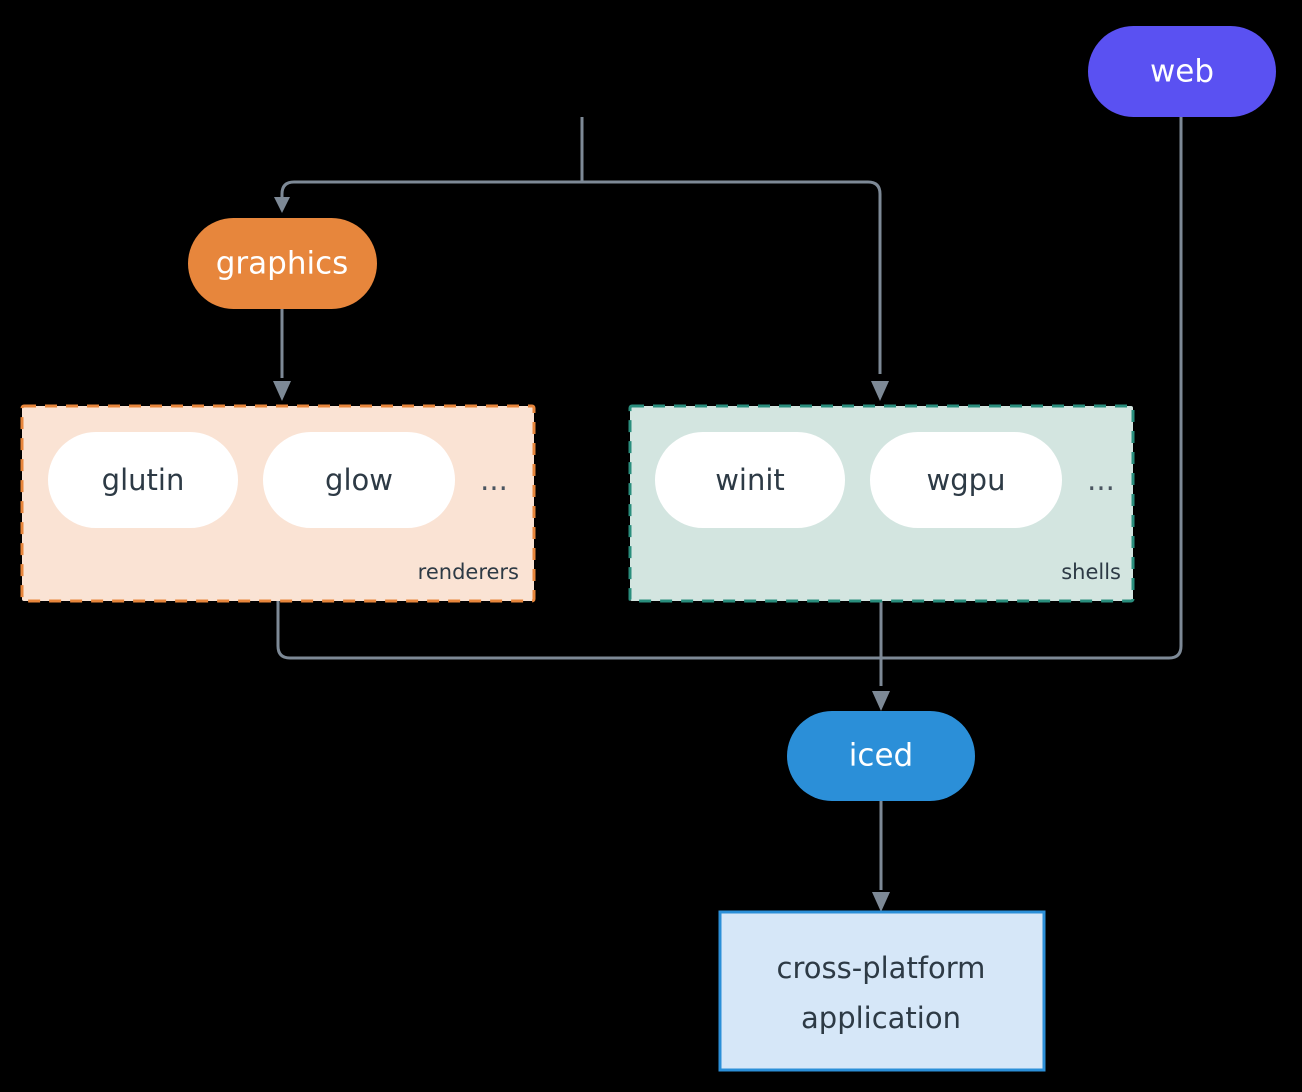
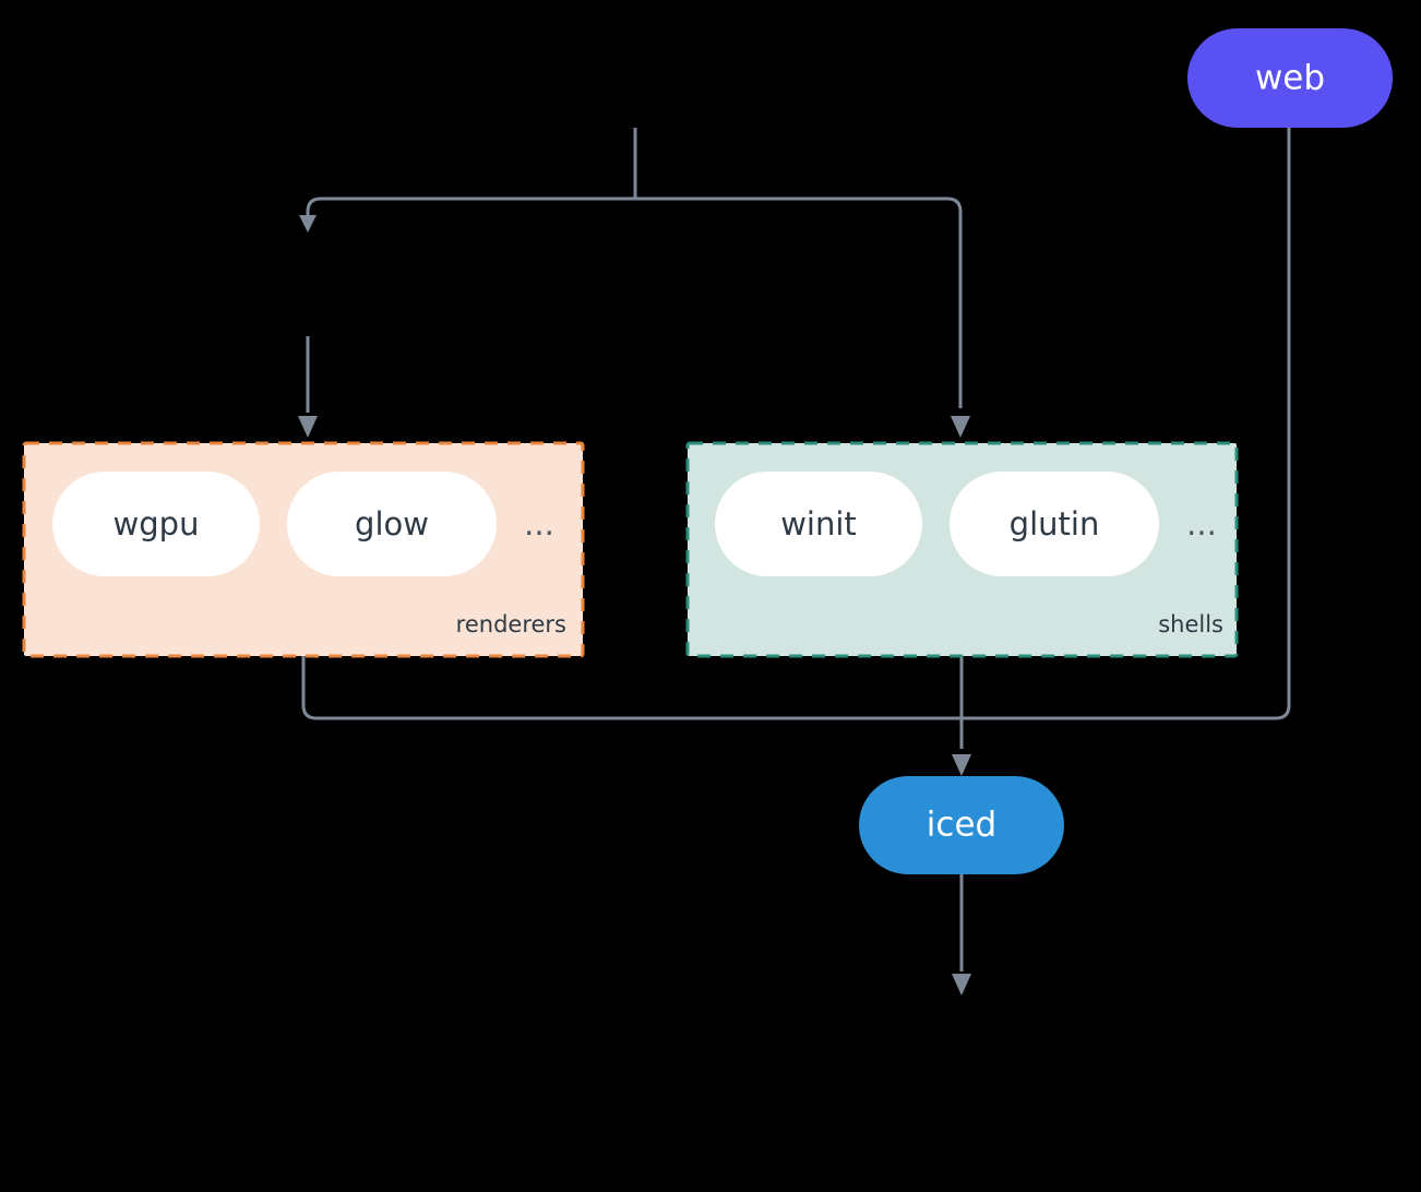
- glutin
+ wgpu
  glow
  ...
  renderers
  winit
- wgpu
+ glutin
  ...
  shells
  web
- graphics
  iced
- cross-platform
- application
